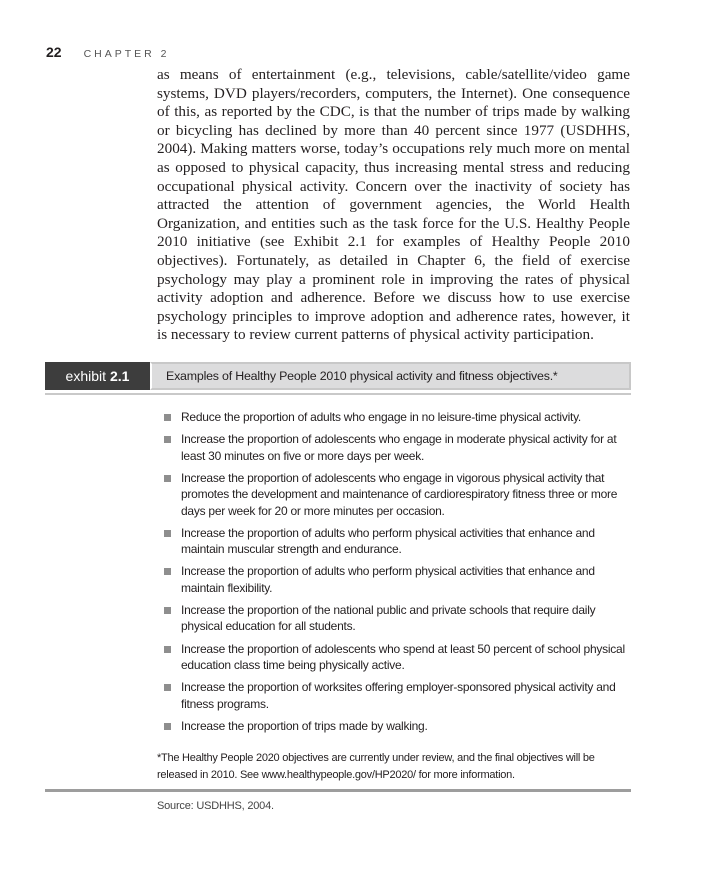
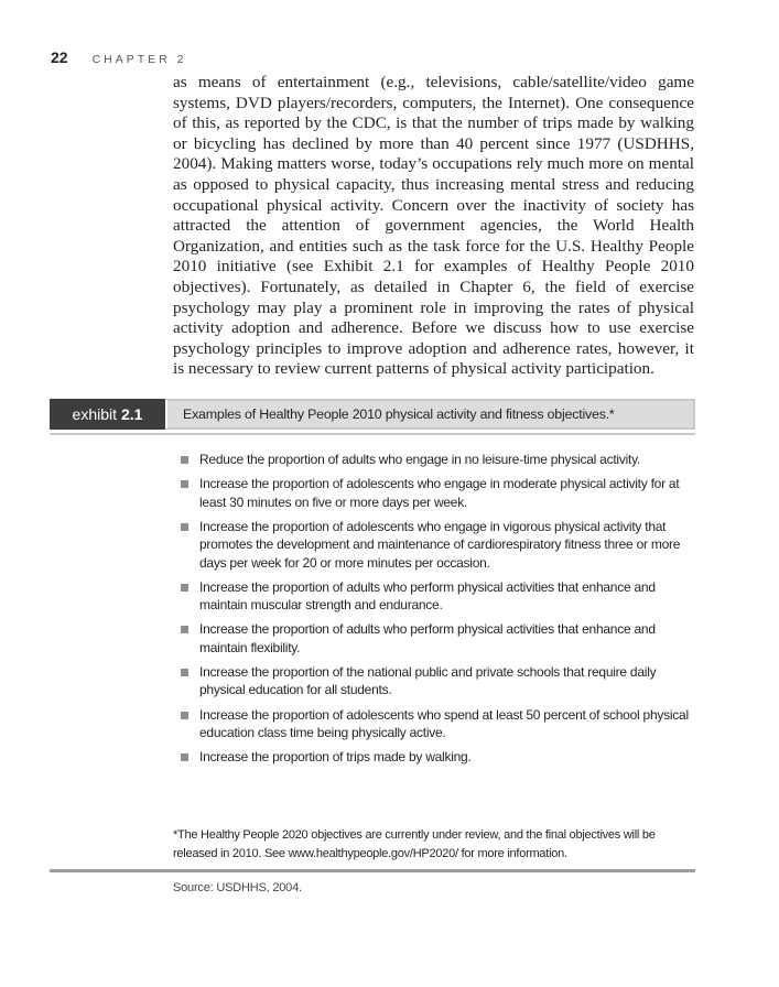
  22
  CHAPTER 2
  as means of entertainment (e.g., televisions, cable/satellite/video game systems, DVD players/recorders, computers, the Internet). One consequence of this, as reported by the CDC, is that the number of trips made by walking or bicycling has declined by more than 40 percent since 1977 (USDHHS, 2004). Making matters worse, today’s occupations rely much more on mental as opposed to physical capacity, thus increasing mental stress and reducing occupational physical activity. Concern over the inactivity of society has attracted the attention of government agencies, the World Health Organization, and entities such as the task force for the U.S. Healthy People 2010 initiative (see Exhibit 2.1 for examples of Healthy People 2010 objectives). Fortunately, as detailed in Chapter 6, the field of exercise psychology may play a prominent role in improving the rates of physical activity adoption and adherence. Before we discuss how to use exercise psychology principles to improve adoption and adherence rates, however, it is necessary to review current patterns of physical activity participation.
  exhibit
  2.1
  Examples of Healthy People 2010 physical activity and fitness objectives.*
  Reduce the proportion of adults who engage in no leisure-time physical activity.
  Increase the proportion of adolescents who engage in moderate physical activity for at least 30 minutes on five or more days per week.
  Increase the proportion of adolescents who engage in vigorous physical activity that promotes the development and maintenance of cardiorespiratory fitness three or more days per week for 20 or more minutes per occasion.
  Increase the proportion of adults who perform physical activities that enhance and maintain muscular strength and endurance.
  Increase the proportion of adults who perform physical activities that enhance and maintain flexibility.
  Increase the proportion of the national public and private schools that require daily physical education for all students.
  Increase the proportion of adolescents who spend at least 50 percent of school physical education class time being physically active.
- Increase the proportion of worksites offering employer-sponsored physical activity and fitness programs.
  Increase the proportion of trips made by walking.
  *The Healthy People 2020 objectives are currently under review, and the final objectives will be released in 2010. See www.healthypeople.gov/HP2020/ for more information.
  Source: USDHHS, 2004.
